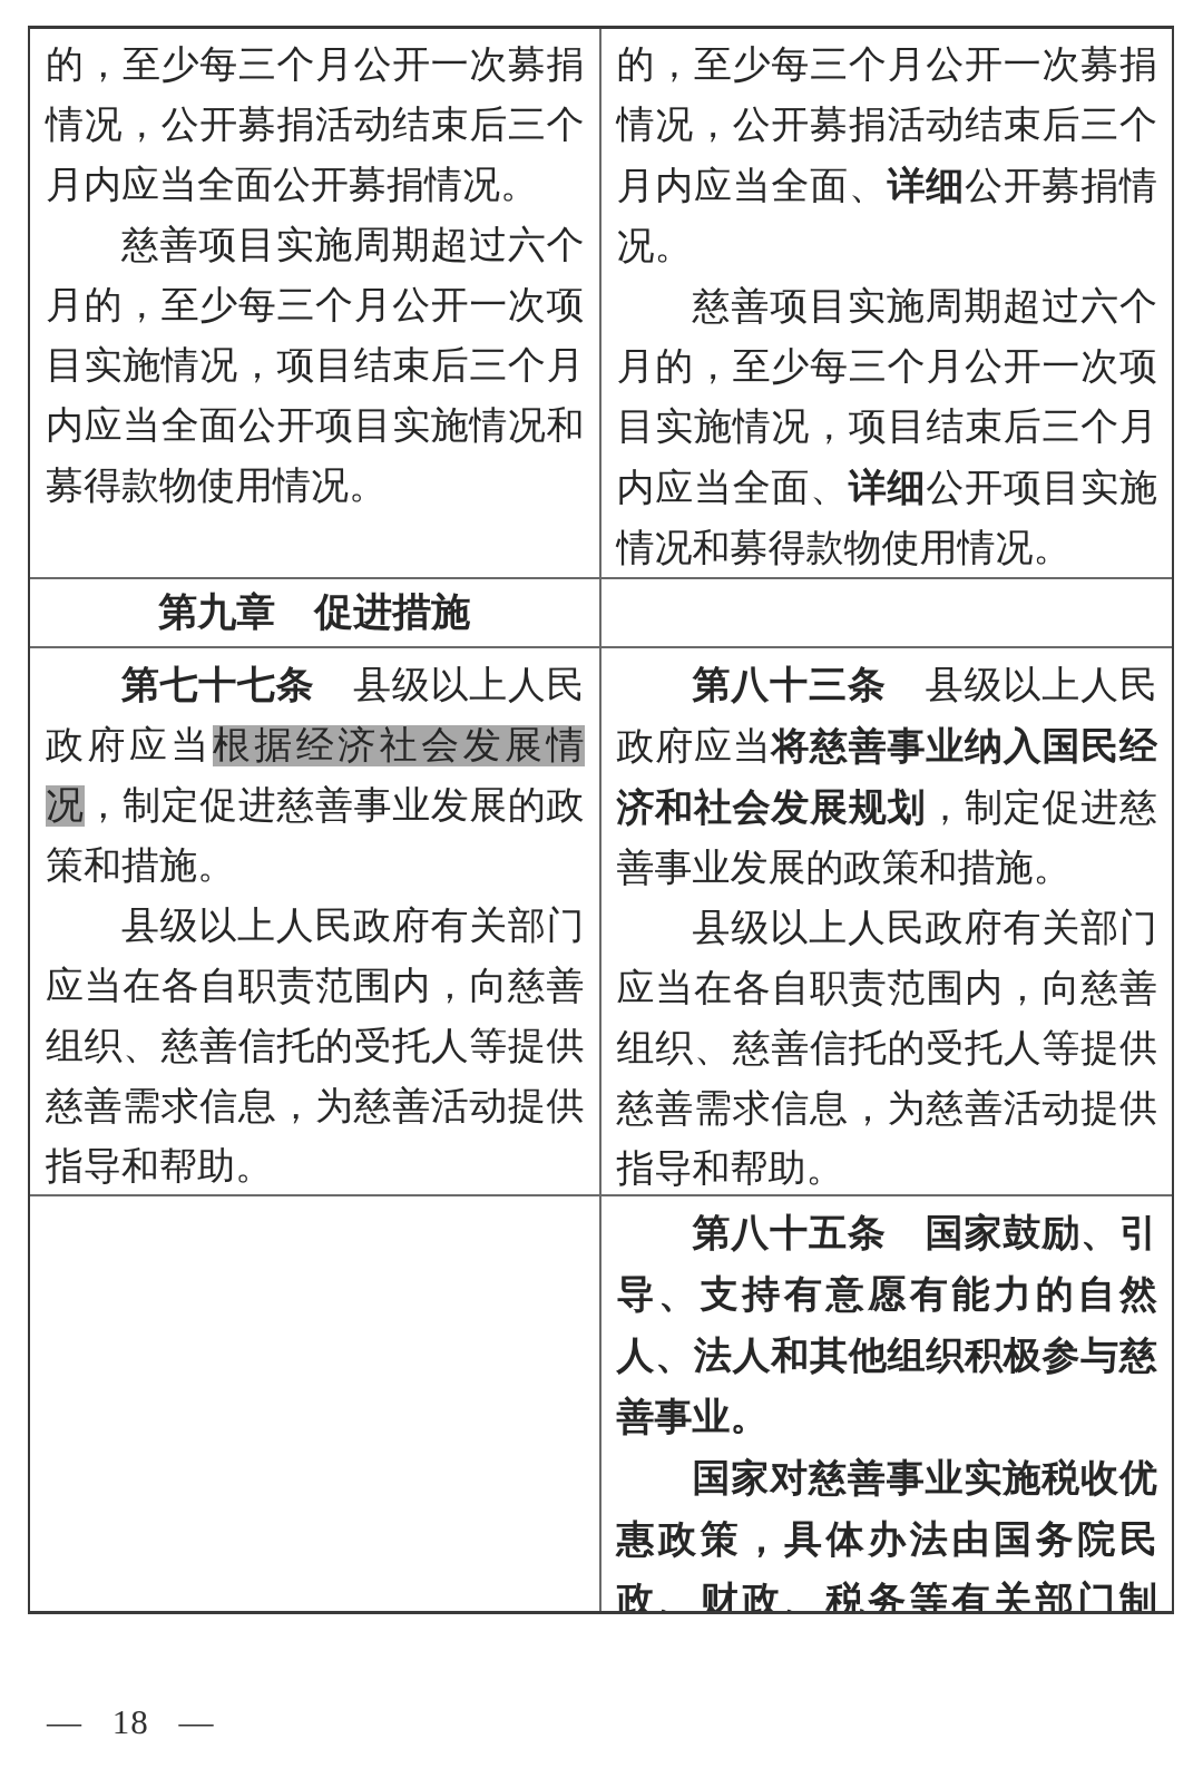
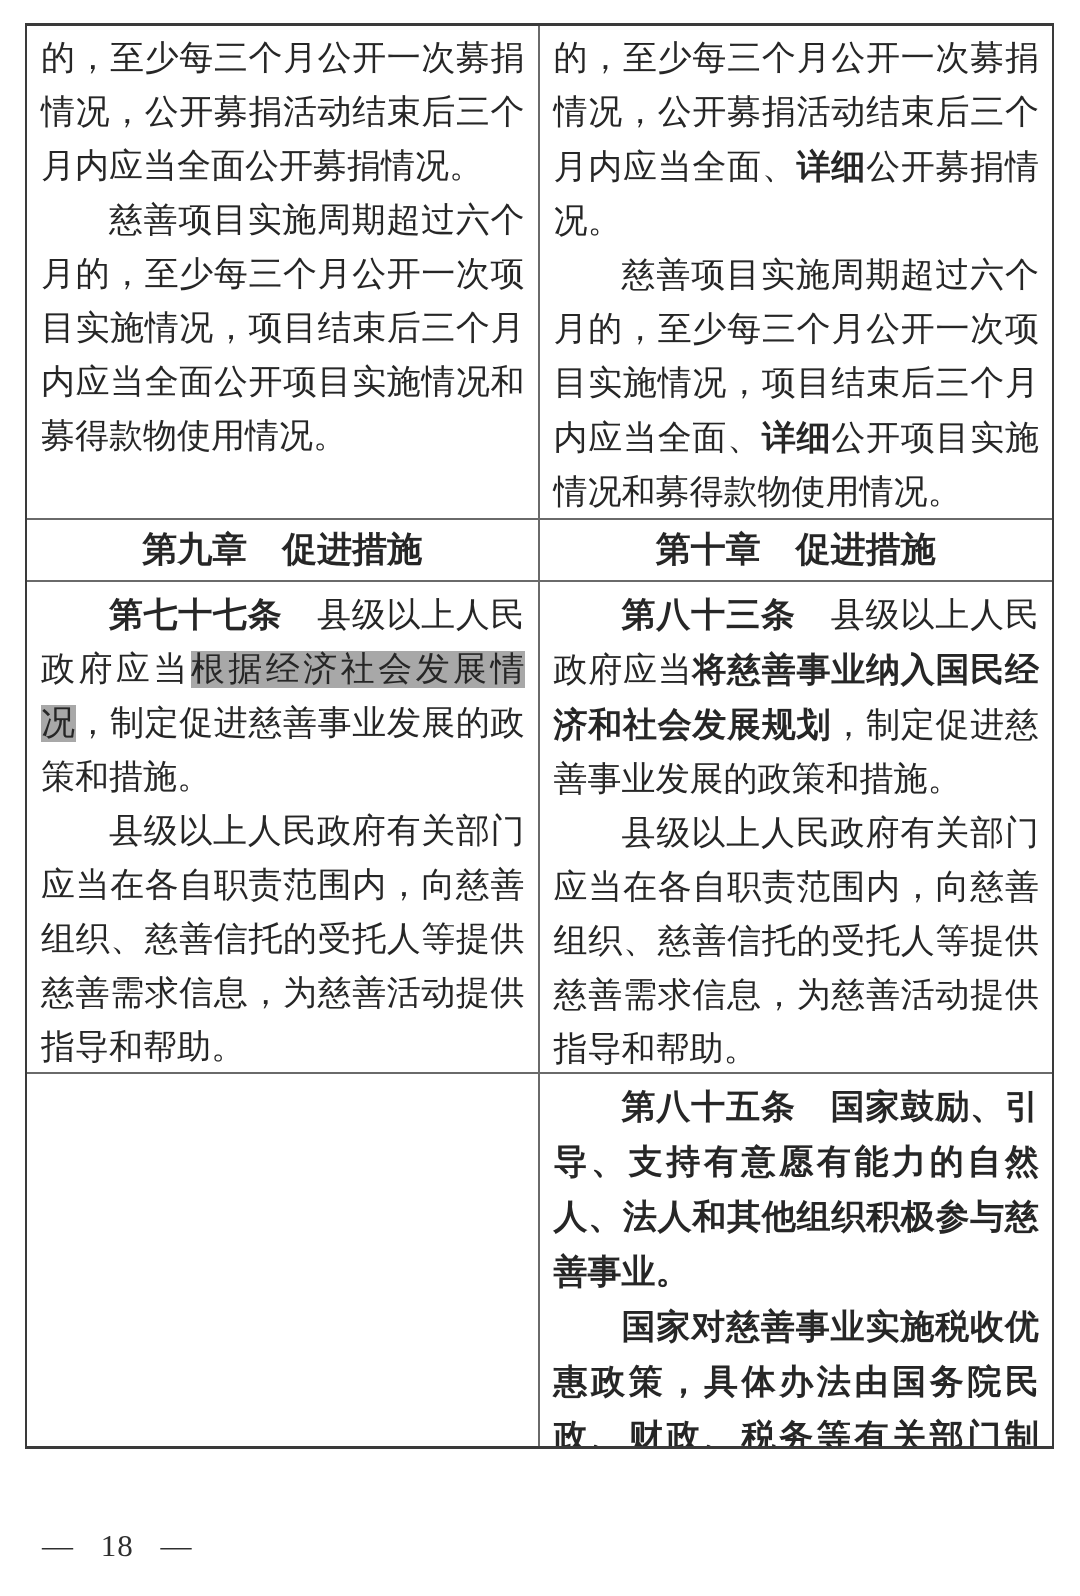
  的，至少每三个月公开一次募捐情况，公开募捐活动结束后三个月内应当全面公开募捐情况。
  慈善项目实施周期超过六个月的，至少每三个月公开一次项目实施情况，项目结束后三个月内应当全面公开项目实施情况和募得款物使用情况。
  的，至少每三个月公开一次募捐情况，公开募捐活动结束后三个月内应当全面、详细公开募捐情况。
  慈善项目实施周期超过六个月的，至少每三个月公开一次项目实施情况，项目结束后三个月内应当全面、详细公开项目实施情况和募得款物使用情况。
  第九章 促进措施
+ 第十章 促进措施
  第七十七条 县级以上人民政府应当根据经济社会发展情况，制定促进慈善事业发展的政策和措施。
  县级以上人民政府有关部门应当在各自职责范围内，向慈善组织、慈善信托的受托人等提供慈善需求信息，为慈善活动提供指导和帮助。
  第八十三条 县级以上人民政府应当将慈善事业纳入国民经济和社会发展规划，制定促进慈善事业发展的政策和措施。
  县级以上人民政府有关部门应当在各自职责范围内，向慈善组织、慈善信托的受托人等提供慈善需求信息，为慈善活动提供指导和帮助。
  第八十五条 国家鼓励、引导、支持有意愿有能力的自然人、法人和其他组织积极参与慈善事业。
  国家对慈善事业实施税收优惠政策，具体办法由国务院民政、财政、税务等有关部门制
  — 18 —
